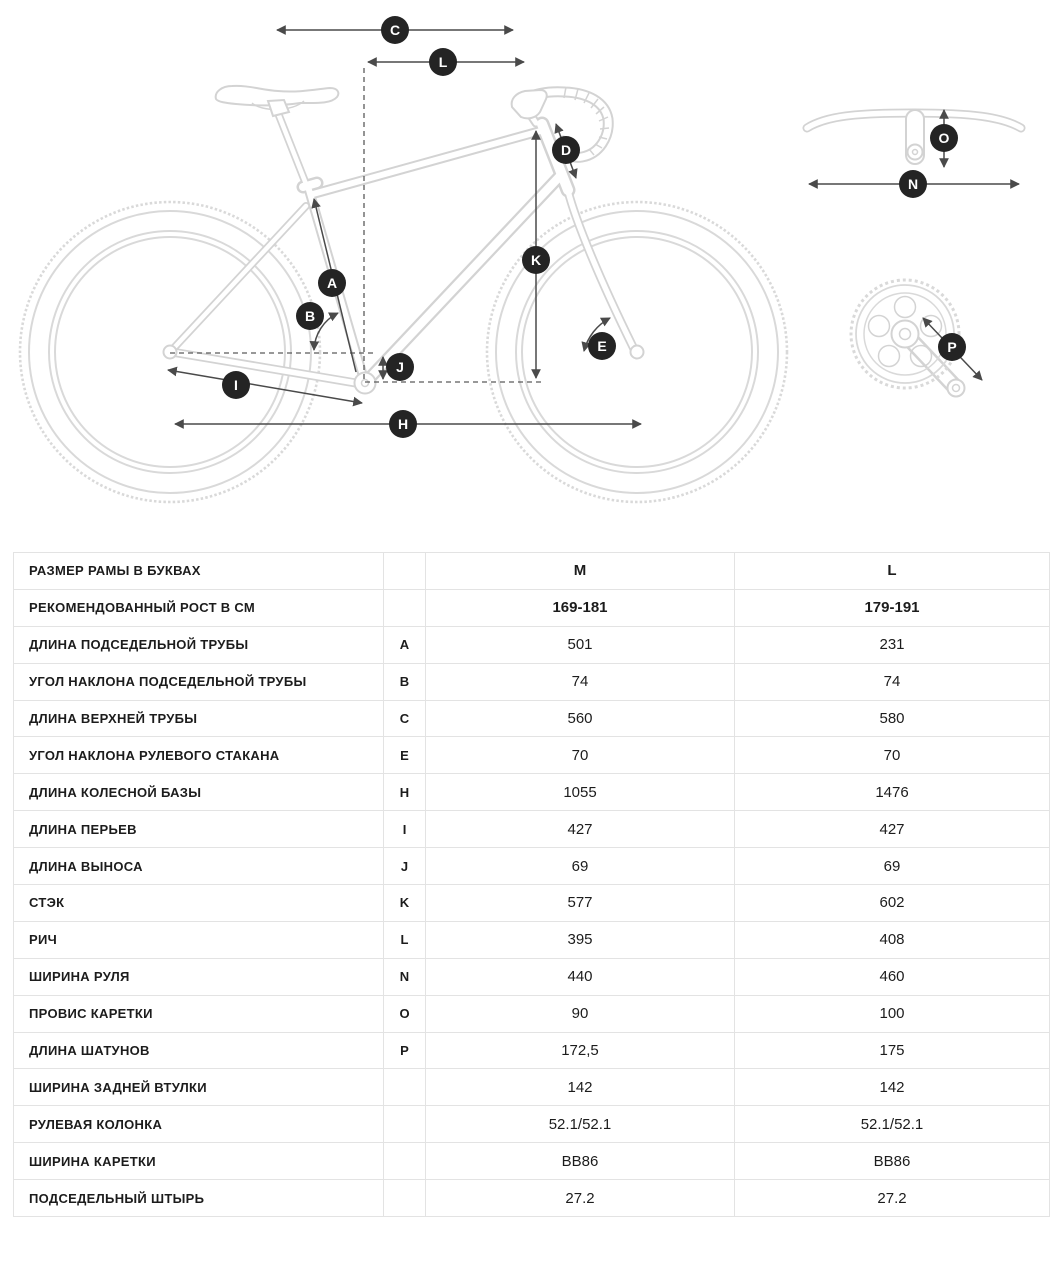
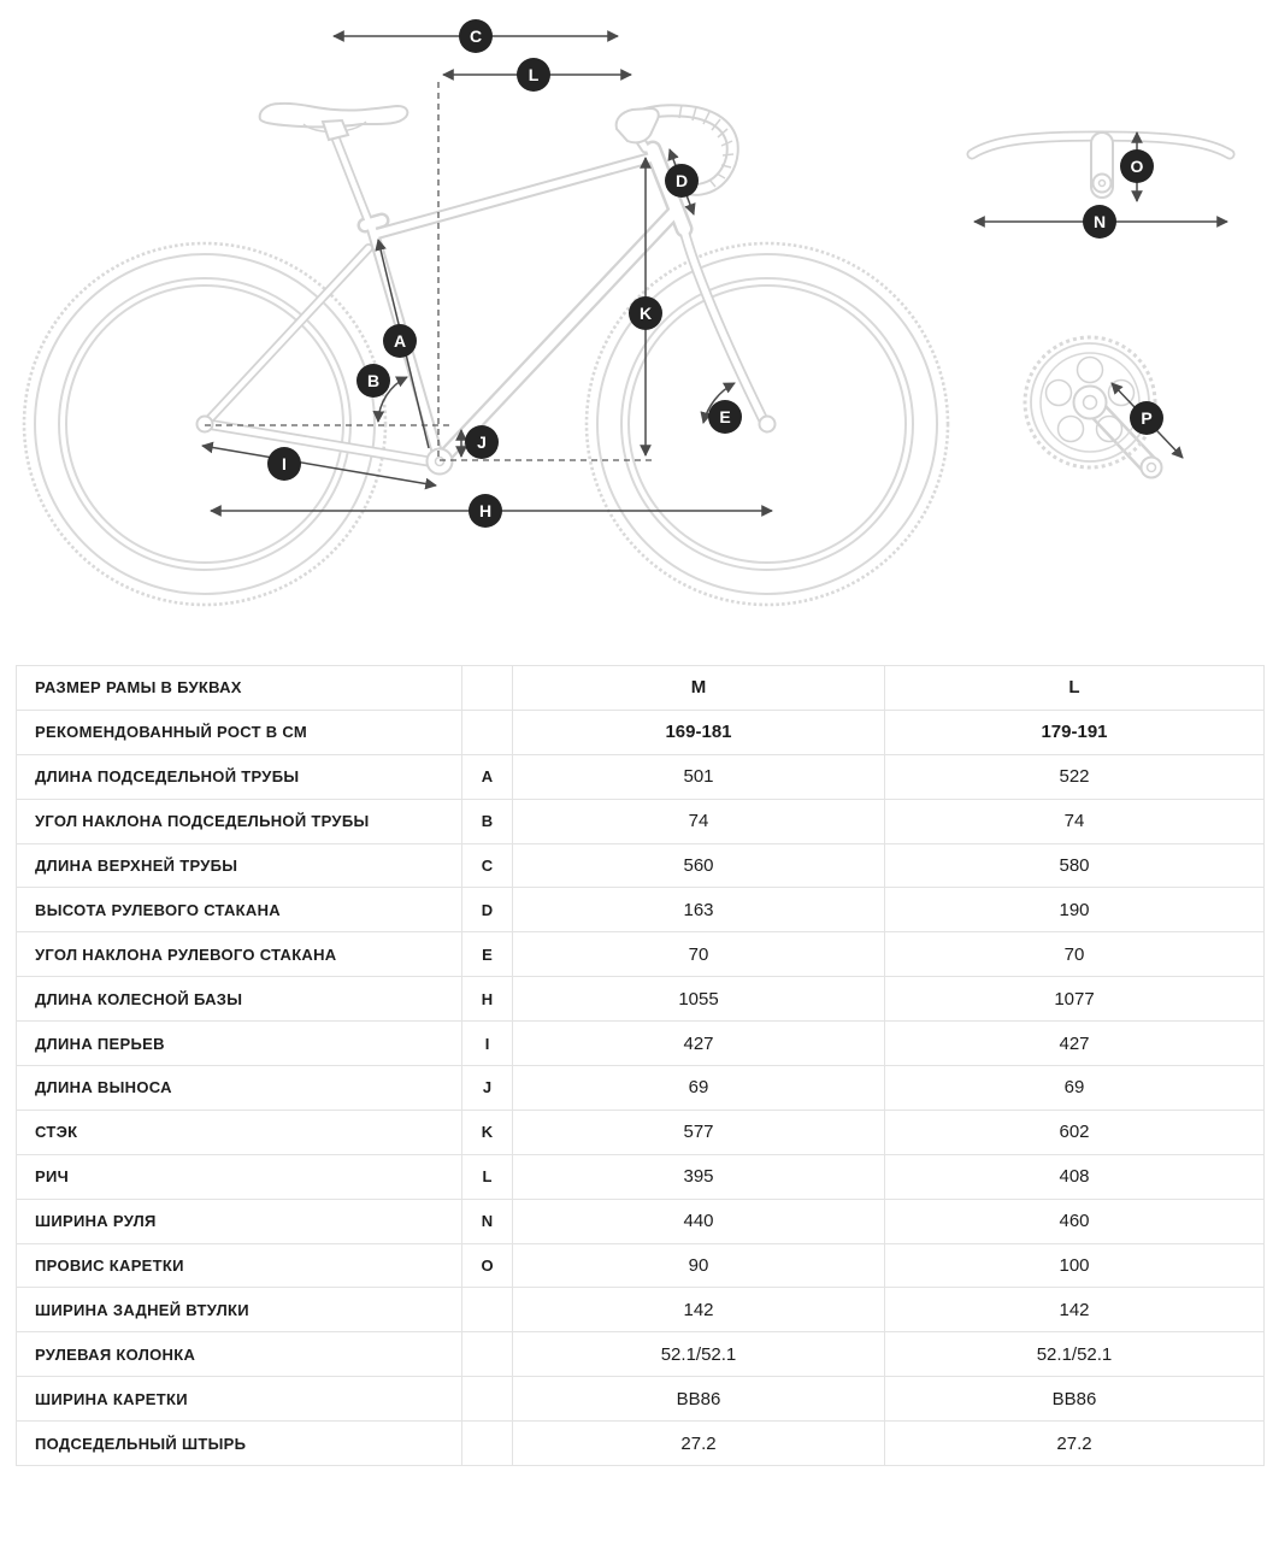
  A
  B
  C
  D
  E
  H
  I
  J
  K
  L
  N
  O
  P
  РАЗМЕР РАМЫ В БУКВАХ		M	L
  РЕКОМЕНДОВАННЫЙ РОСТ В СМ		169-181	179-191
- ДЛИНА ПОДСЕДЕЛЬНОЙ ТРУБЫ	A	501	231
+ ДЛИНА ПОДСЕДЕЛЬНОЙ ТРУБЫ	A	501	522
  УГОЛ НАКЛОНА ПОДСЕДЕЛЬНОЙ ТРУБЫ	B	74	74
  ДЛИНА ВЕРХНЕЙ ТРУБЫ	C	560	580
+ ВЫСОТА РУЛЕВОГО СТАКАНА	D	163	190
  УГОЛ НАКЛОНА РУЛЕВОГО СТАКАНА	E	70	70
- ДЛИНА КОЛЕСНОЙ БАЗЫ	H	1055	1476
+ ДЛИНА КОЛЕСНОЙ БАЗЫ	H	1055	1077
  ДЛИНА ПЕРЬЕВ	I	427	427
  ДЛИНА ВЫНОСА	J	69	69
  СТЭК	K	577	602
  РИЧ	L	395	408
  ШИРИНА РУЛЯ	N	440	460
  ПРОВИС КАРЕТКИ	O	90	100
- ДЛИНА ШАТУНОВ	P	172,5	175
  ШИРИНА ЗАДНЕЙ ВТУЛКИ		142	142
  РУЛЕВАЯ КОЛОНКА		52.1/52.1	52.1/52.1
  ШИРИНА КАРЕТКИ		BB86	BB86
  ПОДСЕДЕЛЬНЫЙ ШТЫРЬ		27.2	27.2
